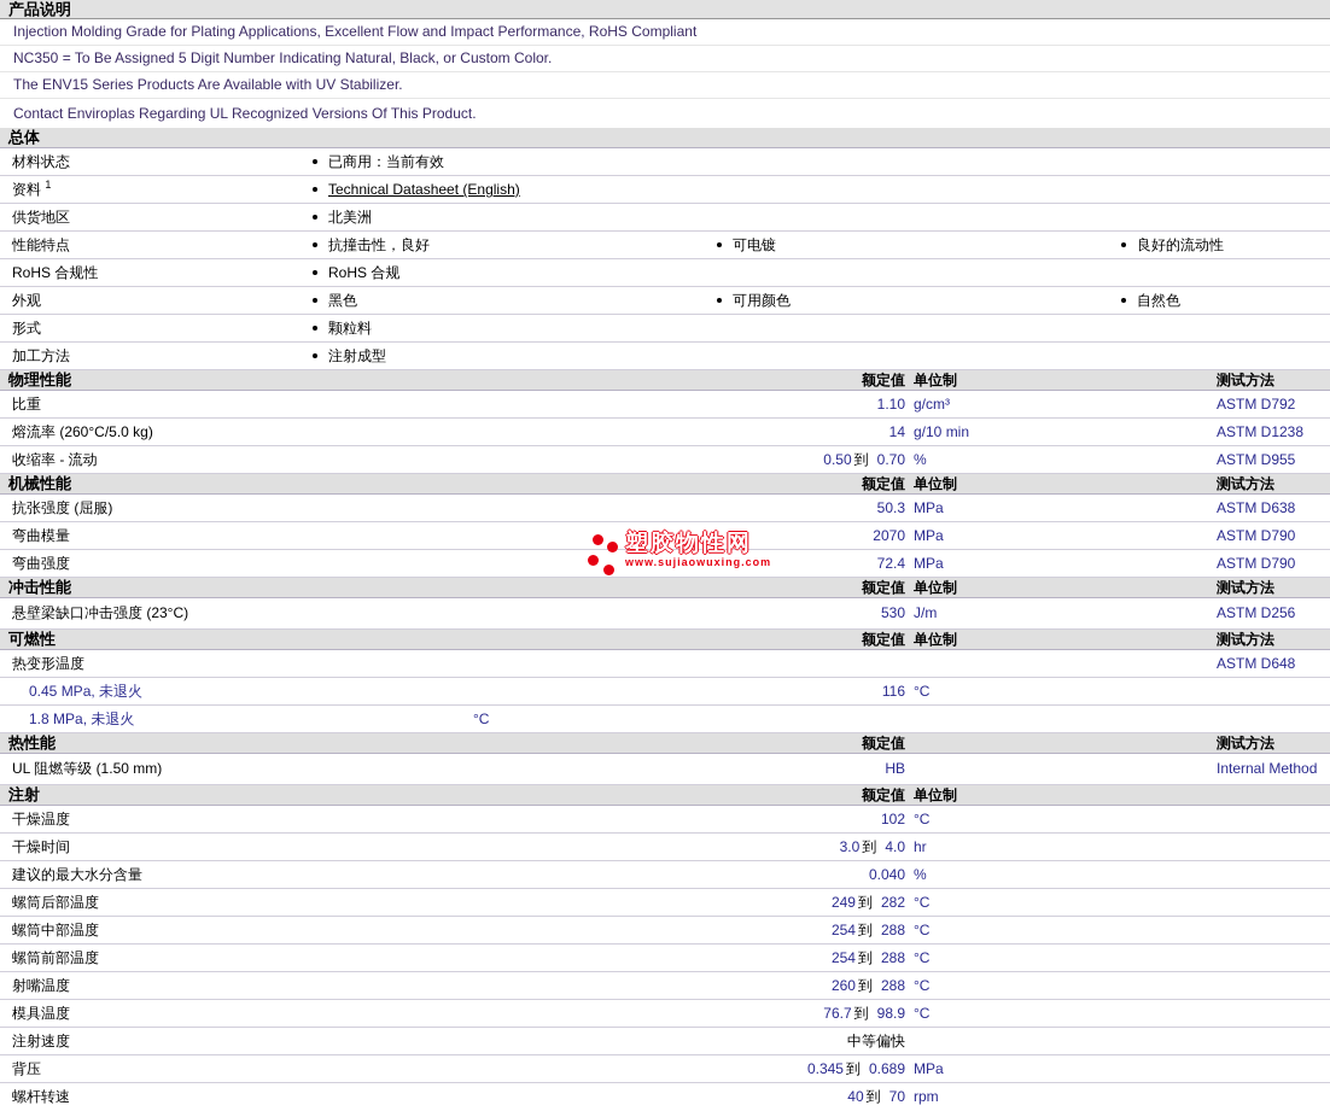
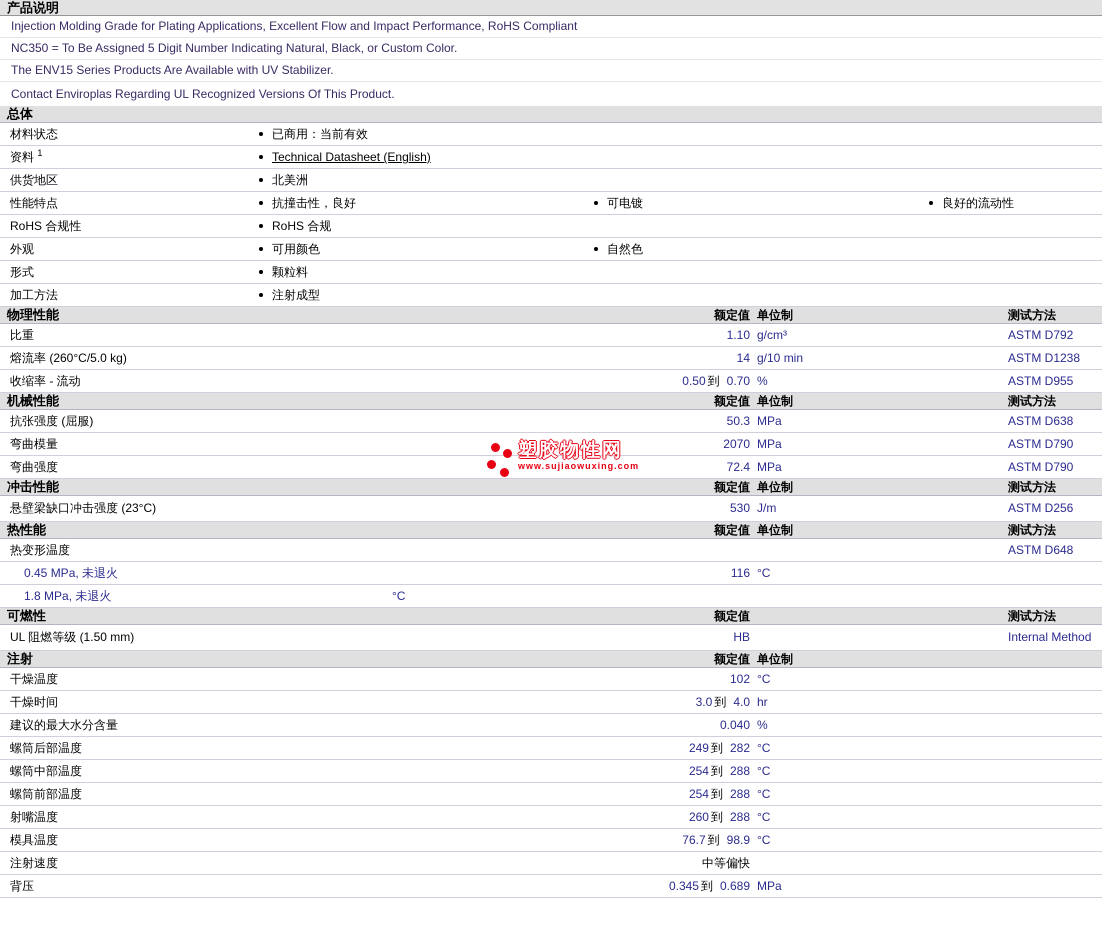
  产品说明
  Injection Molding Grade for Plating Applications, Excellent Flow and Impact Performance, RoHS Compliant
  NC350 = To Be Assigned 5 Digit Number Indicating Natural, Black, or Custom Color.
  The ENV15 Series Products Are Available with UV Stabilizer.
  Contact Enviroplas Regarding UL Recognized Versions Of This Product.
  总体
  材料状态
  已商用：当前有效
  资料 1
  Technical Datasheet (English)
  供货地区
  北美洲
  性能特点
  抗撞击性，良好
  可电镀
  良好的流动性
  RoHS 合规性
  RoHS 合规
  外观
- 黑色
  可用颜色
  自然色
  形式
  颗粒料
  加工方法
  注射成型
  物理性能
  额定值
  单位制
  测试方法
  比重
  1.10
  g/cm³
  ASTM D792
  熔流率 (260°C/5.0 kg)
  14
  g/10 min
  ASTM D1238
  收缩率 - 流动
  0.50 到 0.70
  %
  ASTM D955
  机械性能
  额定值
  单位制
  测试方法
  抗张强度 (屈服)
  50.3
  MPa
  ASTM D638
  弯曲模量
  2070
  MPa
  ASTM D790
  弯曲强度
  72.4
  MPa
  ASTM D790
  冲击性能
  额定值
  单位制
  测试方法
  悬壁梁缺口冲击强度 (23°C)
  530
  J/m
  ASTM D256
- 可燃性
+ 热性能
  额定值
  单位制
  测试方法
  热变形温度
  ASTM D648
  0.45 MPa, 未退火
  116
  °C
  1.8 MPa, 未退火
  °C
- 热性能
+ 可燃性
  额定值
  测试方法
  UL 阻燃等级 (1.50 mm)
  HB
  Internal Method
  注射
  额定值
  单位制
  干燥温度
  102
  °C
  干燥时间
  3.0 到 4.0
  hr
  建议的最大水分含量
  0.040
  %
  螺筒后部温度
  249 到 282
  °C
  螺筒中部温度
  254 到 288
  °C
  螺筒前部温度
  254 到 288
  °C
  射嘴温度
  260 到 288
  °C
  模具温度
  76.7 到 98.9
  °C
  注射速度
  中等偏快
  背压
  0.345 到 0.689
  MPa
- 螺杆转速
- 40 到 70
- rpm
  塑胶物性网
  www.sujiaowuxing.com
